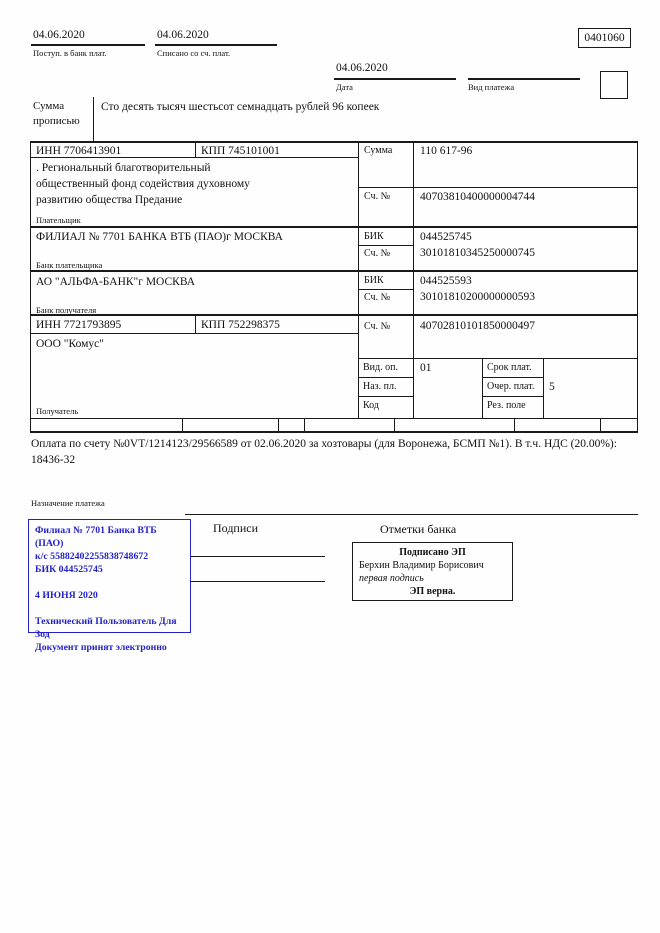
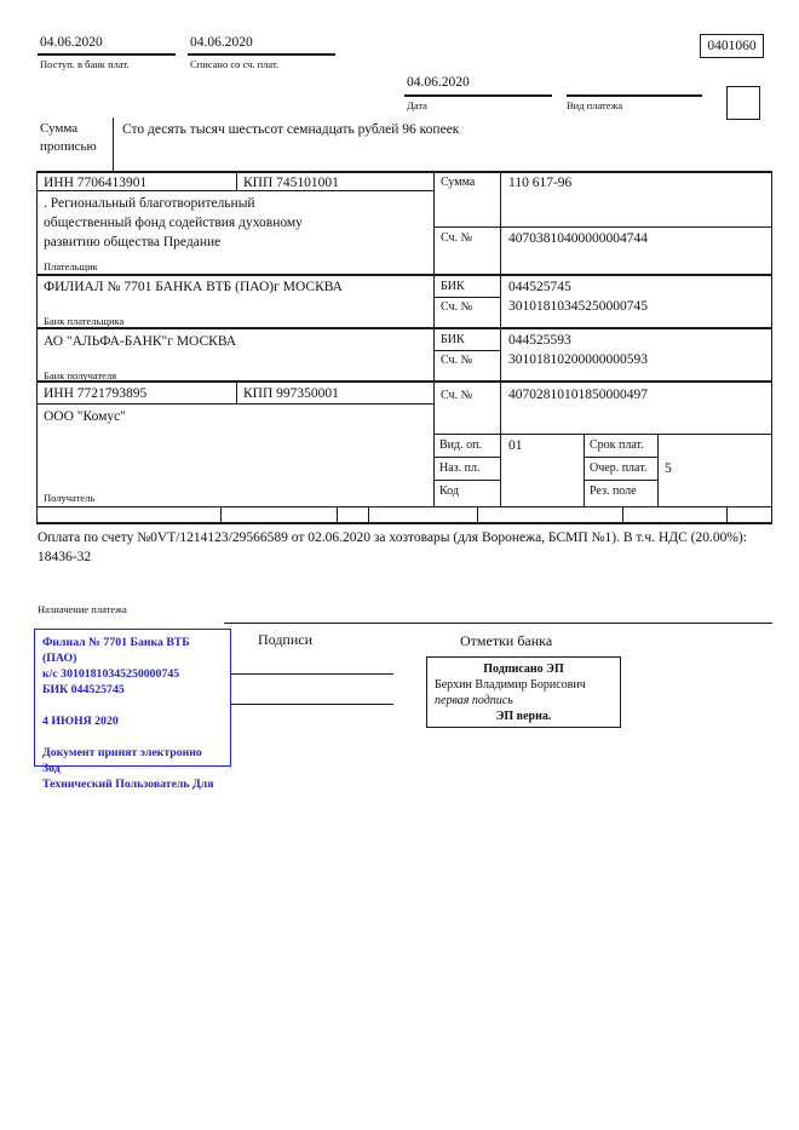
  04.06.2020
  Поступ. в банк плат.
  04.06.2020
  Списано со сч. плат.
  0401060
  04.06.2020
  Дата
  Вид платежа
  Сумма
  прописью
  Сто десять тысяч шестьсот семнадцать рублей 96 копеек
  ИНН 7706413901
  КПП 745101001
  . Региональный благотворительный
  общественный фонд содействия духовному
  развитию общества Предание
  Плательщик
  Сумма
  110 617-96
  Сч. №
  40703810400000004744
  ФИЛИАЛ № 7701 БАНКА ВТБ (ПАО)г МОСКВА
  Банк плательщика
  БИК
  044525745
  Сч. №
  30101810345250000745
  АО "АЛЬФА-БАНК"г МОСКВА
  Банк получателя
  БИК
  044525593
  Сч. №
  30101810200000000593
  ИНН 7721793895
- КПП 752298375
+ КПП 997350001
  ООО "Комус"
  Получатель
  Сч. №
  40702810101850000497
  Вид. оп.
  01
  Наз. пл.
  Код
  Срок плат.
  Очер. плат.
  5
  Рез. поле
  Оплата по счету №0VT/1214123/29566589 от 02.06.2020 за хозтовары (для Воронежа, БСМП №1). В т.ч. НДС (20.00%): 18436-32
  Назначение платежа
  Подписи
  Отметки банка
  Подписано ЭП
  Берхин Владимир Борисович
  первая подпись
  ЭП верна.
  Филиал № 7701 Банка ВТБ (ПАО)
- к/с 55882402255838748672
+ к/с 30101810345250000745
  БИК 044525745
  4 ИЮНЯ 2020
- Технический Пользователь Для
+ Документ принят электронно
  Зод
- Документ принят электронно
+ Технический Пользователь Для
